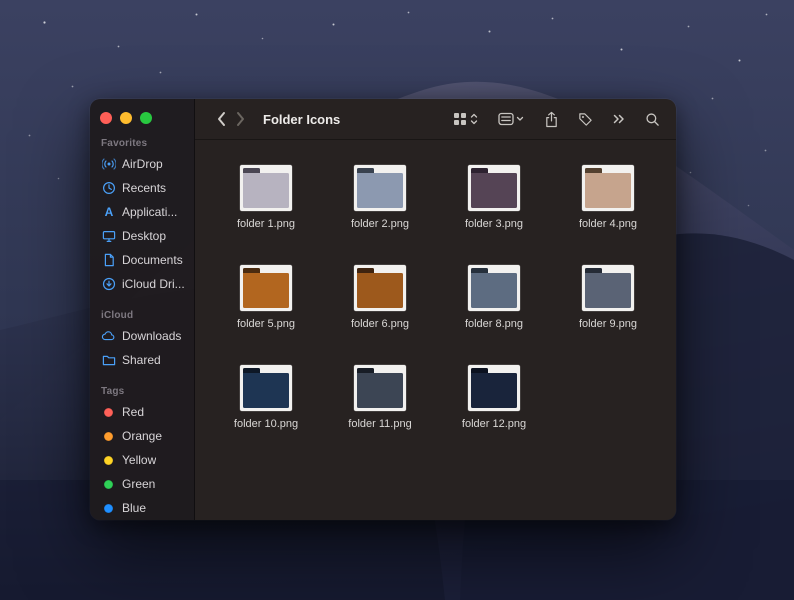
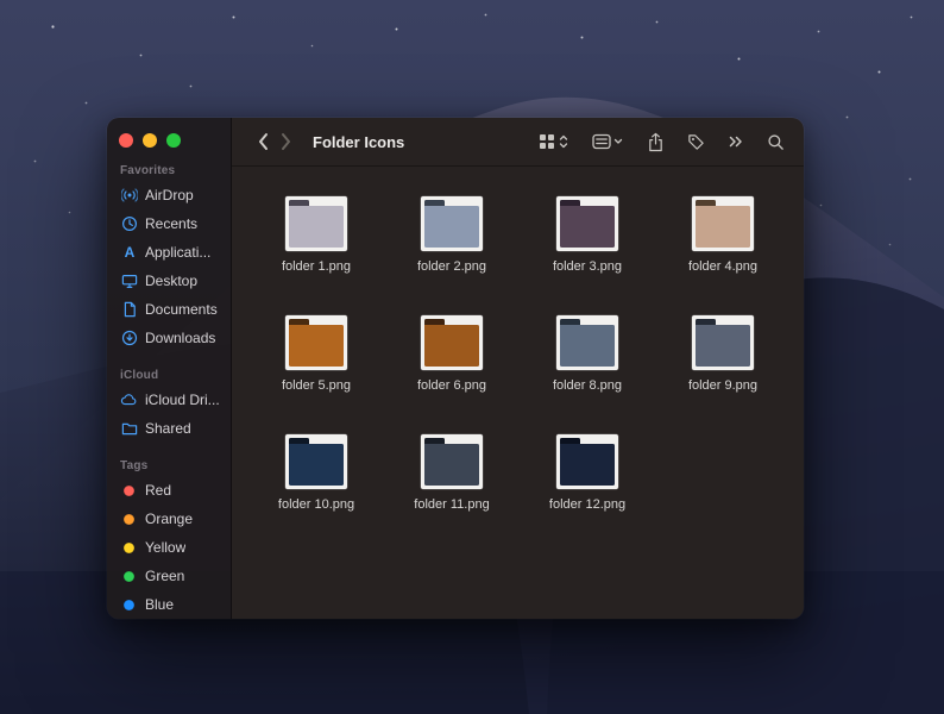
  Favorites
  AirDrop
  Recents
  A
  Applicati...
  Desktop
  Documents
- iCloud Dri...
+ Downloads
  iCloud
- Downloads
+ iCloud Dri...
  Shared
  Tags
  Red
  Orange
  Yellow
  Green
  Blue
  Folder Icons
  folder 1.png
  folder 2.png
  folder 3.png
  folder 4.png
  folder 5.png
  folder 6.png
  folder 8.png
  folder 9.png
  folder 10.png
  folder 11.png
  folder 12.png
